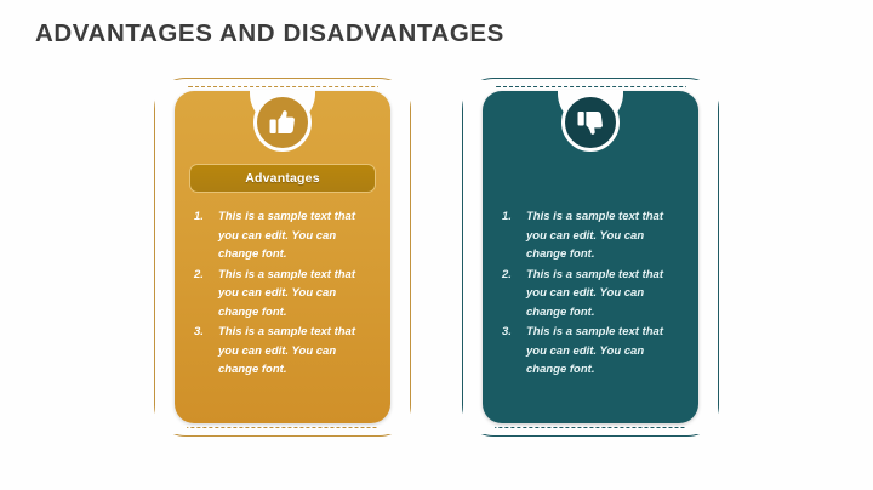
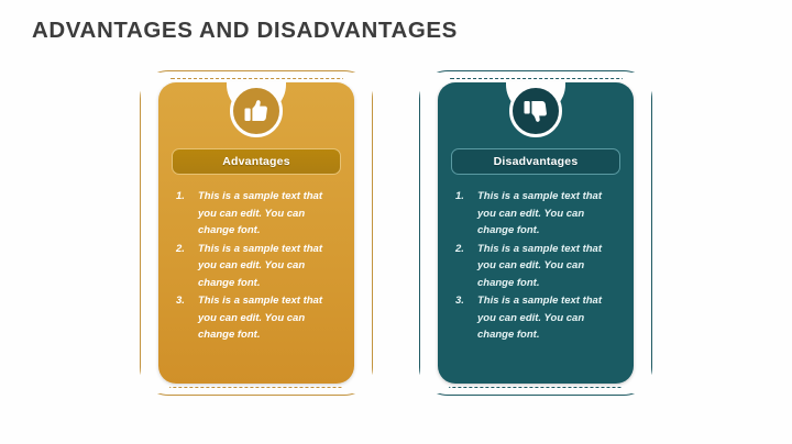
  ADVANTAGES AND DISADVANTAGES
  Advantages
  1.
  This is a sample text that you can edit. You can change font.
  2.
  This is a sample text that you can edit. You can change font.
  3.
  This is a sample text that you can edit. You can change font.
+ Disadvantages
  1.
  This is a sample text that you can edit. You can change font.
  2.
  This is a sample text that you can edit. You can change font.
  3.
  This is a sample text that you can edit. You can change font.
